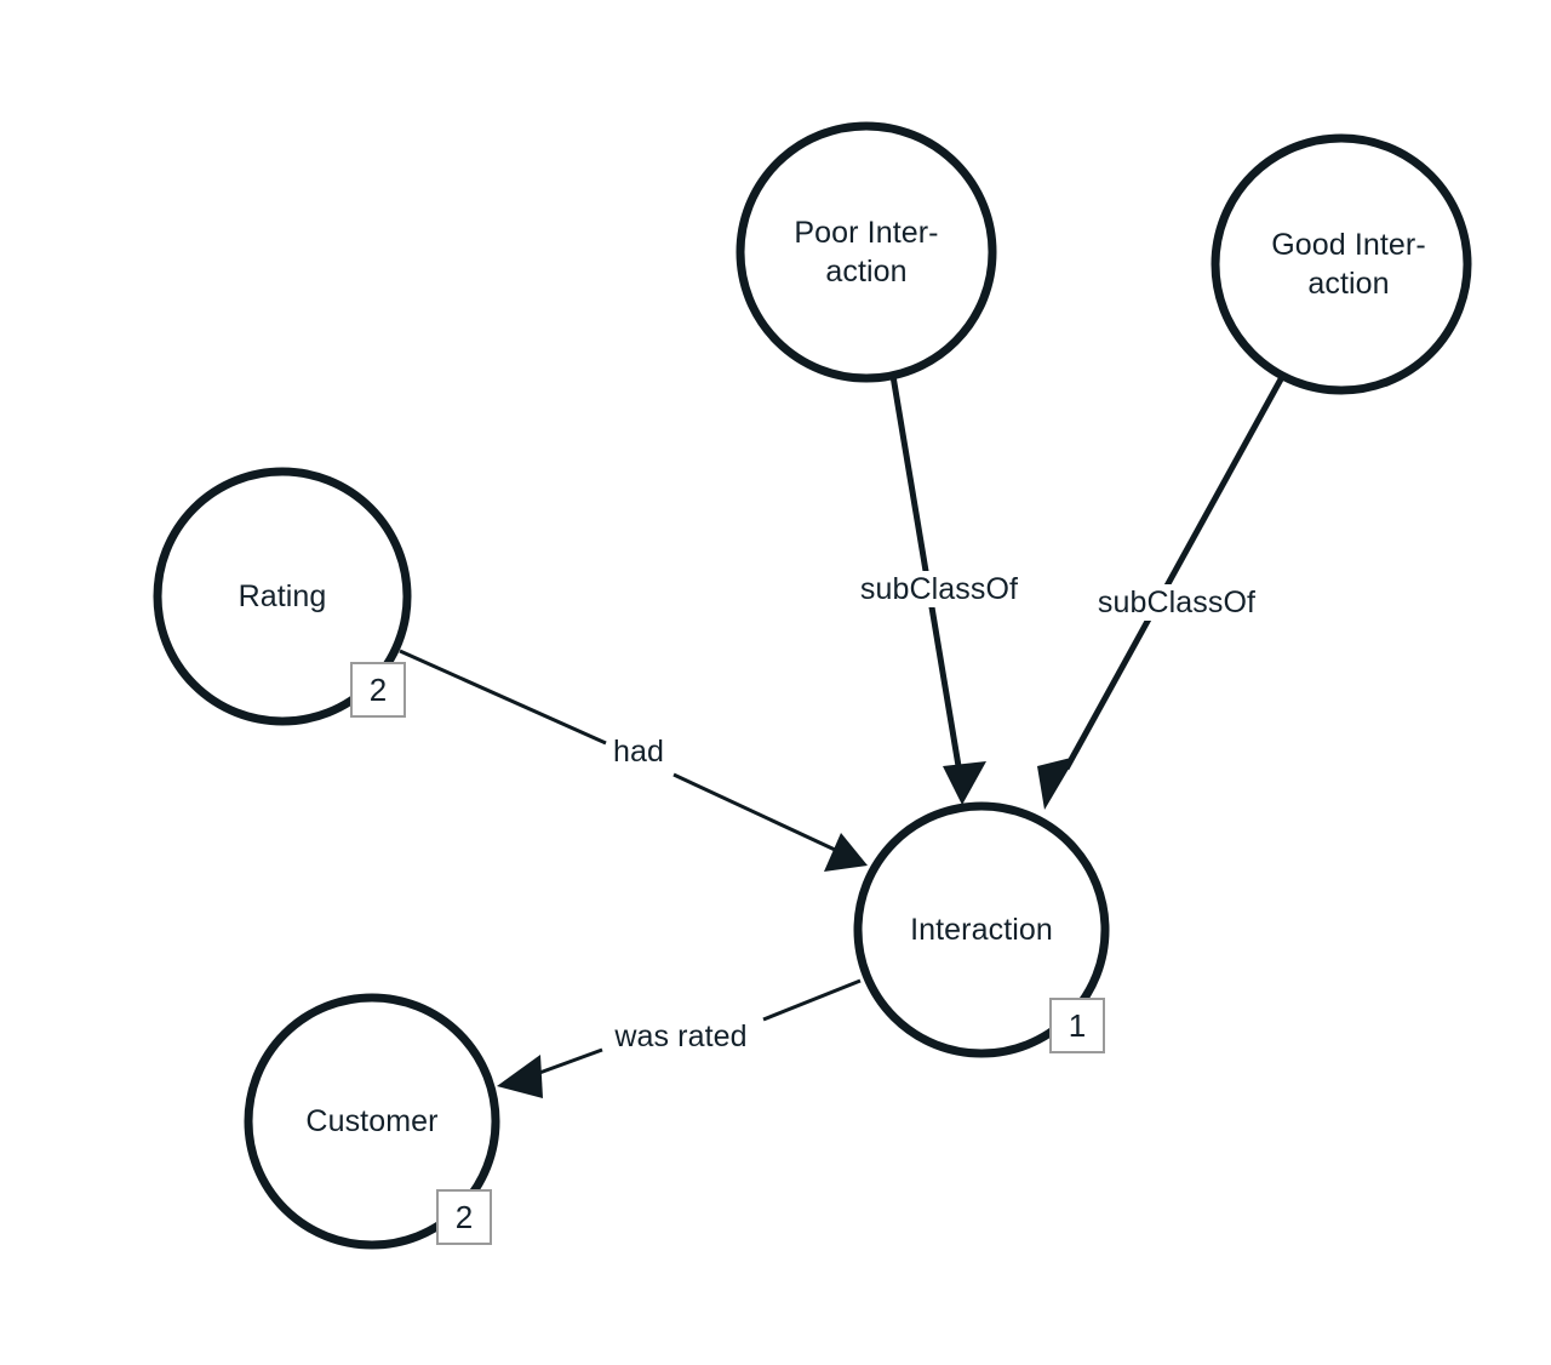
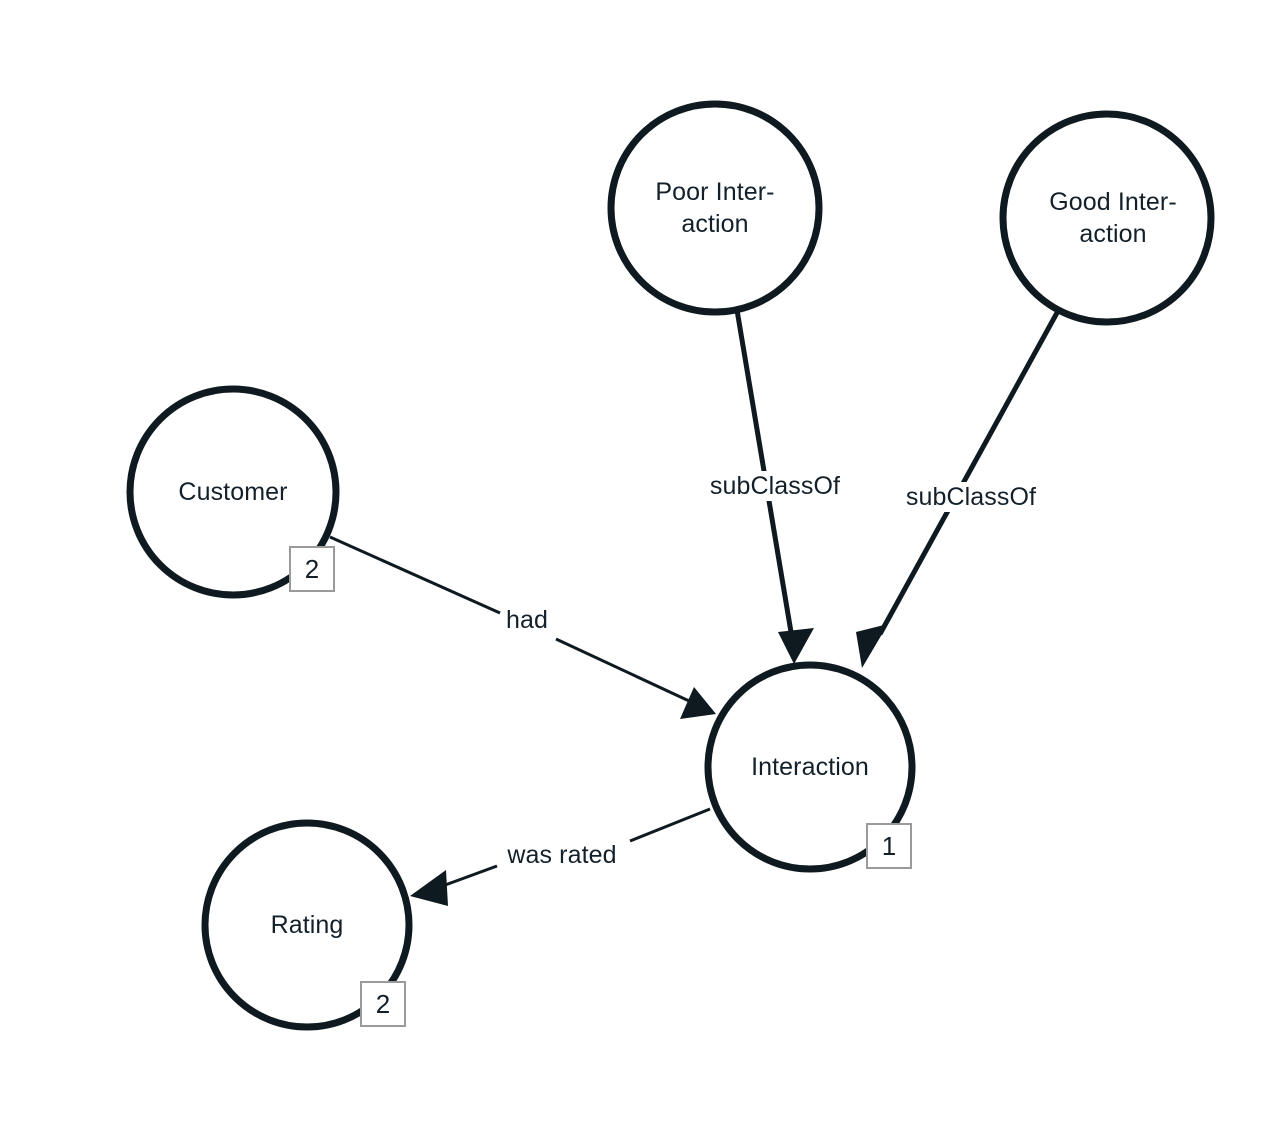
  Poor Inter-
  action
  Good Inter-
  action
- Rating
+ Customer
  Interaction
- Customer
+ Rating
  subClassOf
  subClassOf
  had
  was rated
  2
  1
  2
